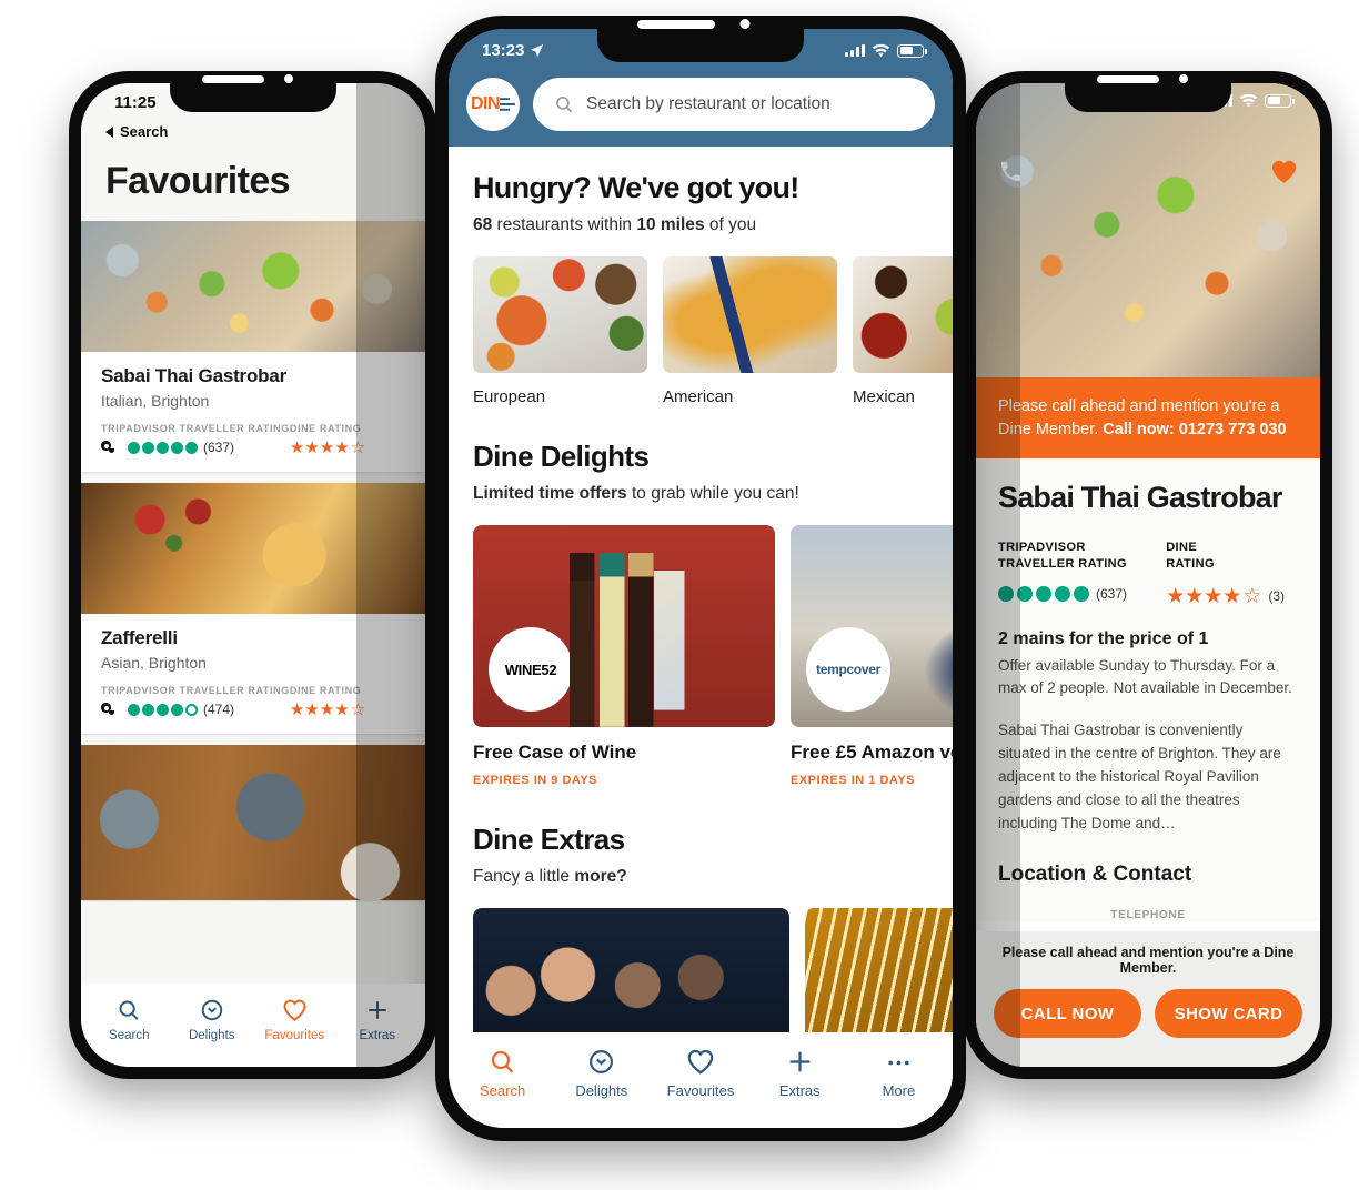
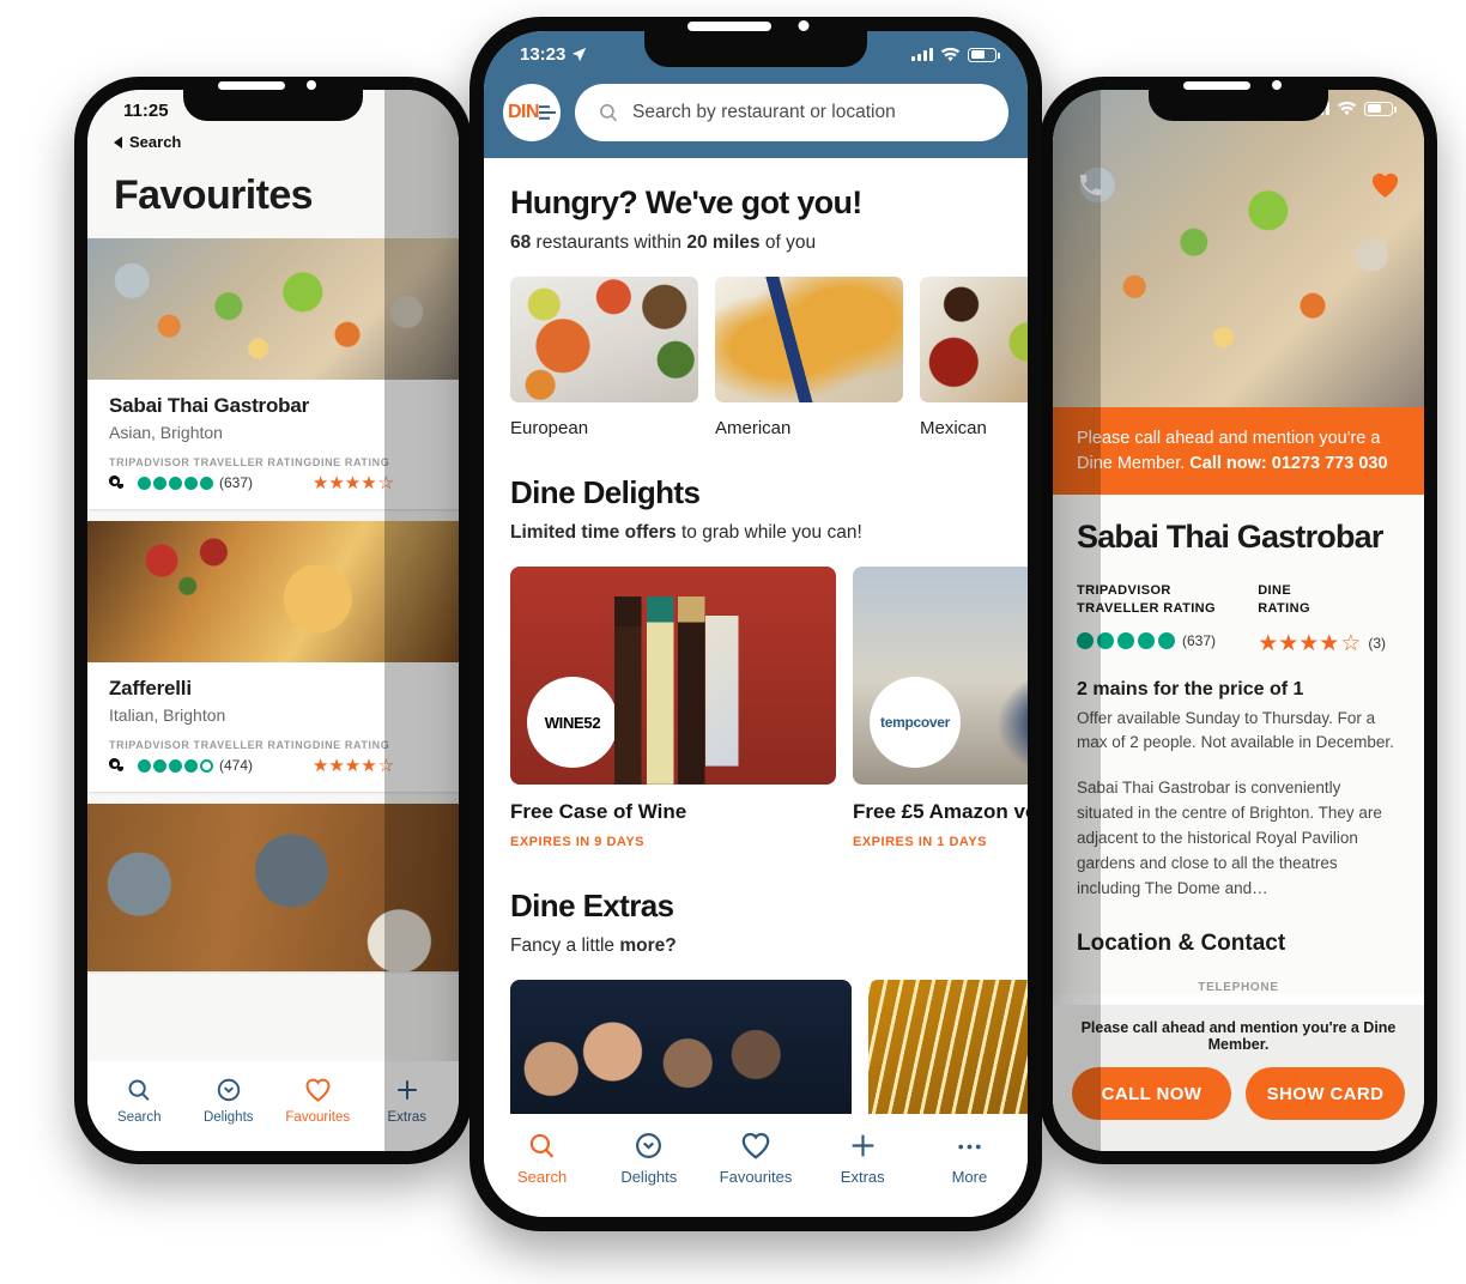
  11:25
  Search
  Favourites
  Sabai Thai Gastrobar
- Italian, Brighton
+ Asian, Brighton
  TRIPADVISOR TRAVELLER RATING
  (637)
  DINE RATING
  ★★★★
  ☆
  Zafferelli
- Asian, Brighton
+ Italian, Brighton
  TRIPADVISOR TRAVELLER RATING
  (474)
  DINE RATING
  ★★★★
  ☆
  Search
  Delights
  Favourites
  Extras
  Please call ahead and mention you're a Dine Member. Call now: 01273 773 030
  Sabai Thai Gastrobar
  TRIPADVISOR
  TRAVELLER RATING
  (637)
  DINE
  RATING
  ★★★★
  ☆
  (3)
  2 mains for the price of 1
  Offer available Sunday to Thursday. For a max of 2 people. Not available in December.
  Sabai Thai Gastrobar is conveniently situated in the centre of Brighton. They are adjacent to the historical Royal Pavilion gardens and close to all the theatres including The Dome and…
  Location & Contact
  TELEPHONE
  Please call ahead and mention you're a Dine Member.
  CALL NOW
  SHOW CARD
  13:23
  DIN
  Search by restaurant or location
  Hungry? We've got you!
- 68 restaurants within 10 miles of you
+ 68 restaurants within 20 miles of you
  European
  American
  Mexican
  Dine Delights
  Limited time offers to grab while you can!
  WINE52
  Free Case of Wine
  EXPIRES IN 9 DAYS
  tempcover
  EXPIRES IN 1 DAYS
  Dine Extras
  Fancy a little more?
  Search
  Delights
  Favourites
  Extras
  More
